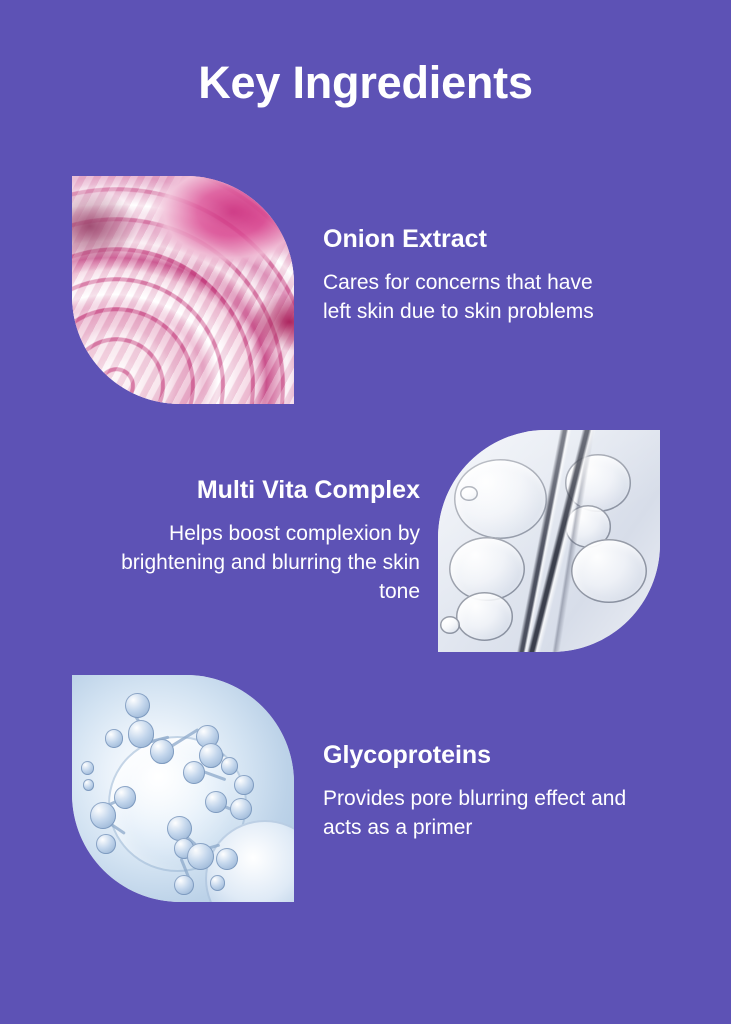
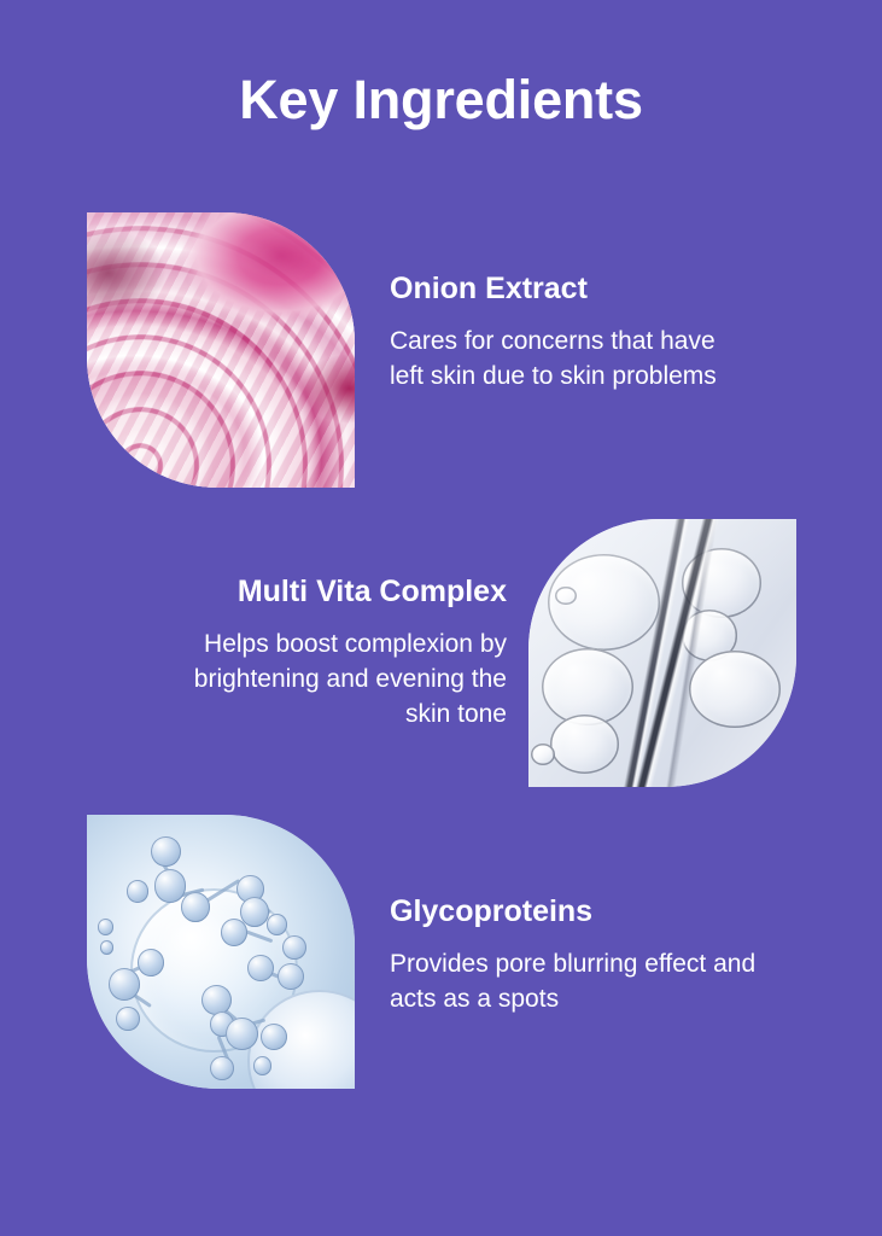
  Key Ingredients
  Onion Extract
  Cares for concerns that have left skin due to skin problems
  Multi Vita Complex
- Helps boost complexion by brightening and blurring the skin tone
+ Helps boost complexion by brightening and evening the skin tone
  Glycoproteins
- Provides pore blurring effect and acts as a primer
+ Provides pore blurring effect and acts as a spots
